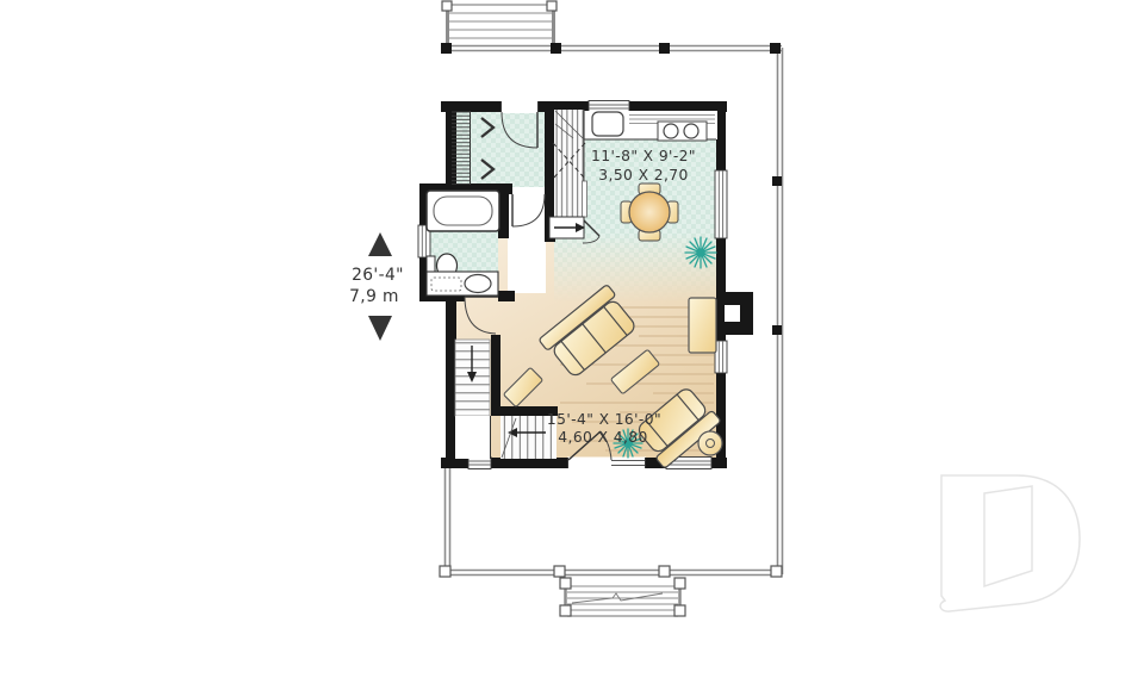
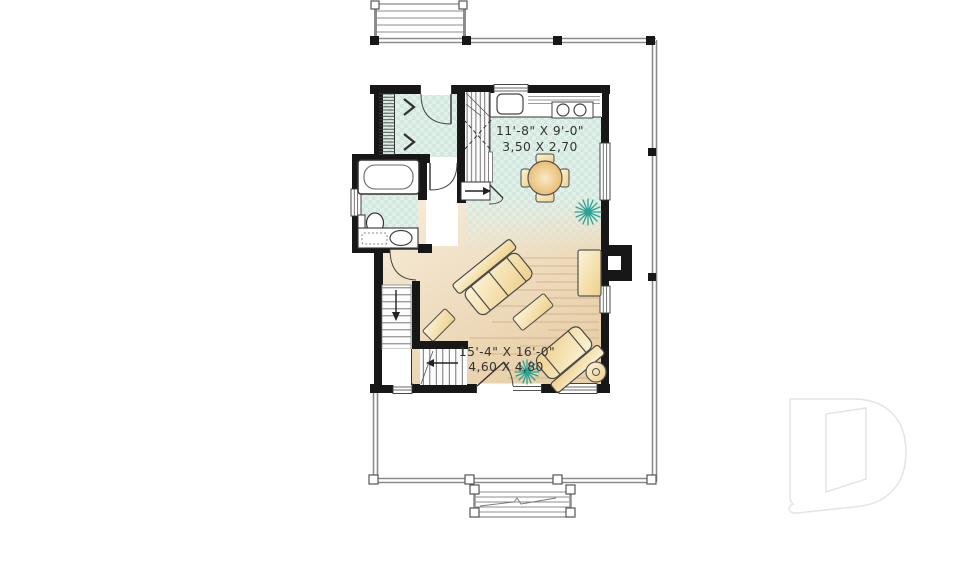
- 11'-8" X 9'-2"
+ 11'-8" X 9'-0"
  3,50 X 2,70
  15'-4" X 16'-0"
  4,60 X 4,80
- 26'-4"
- 7,9 m
